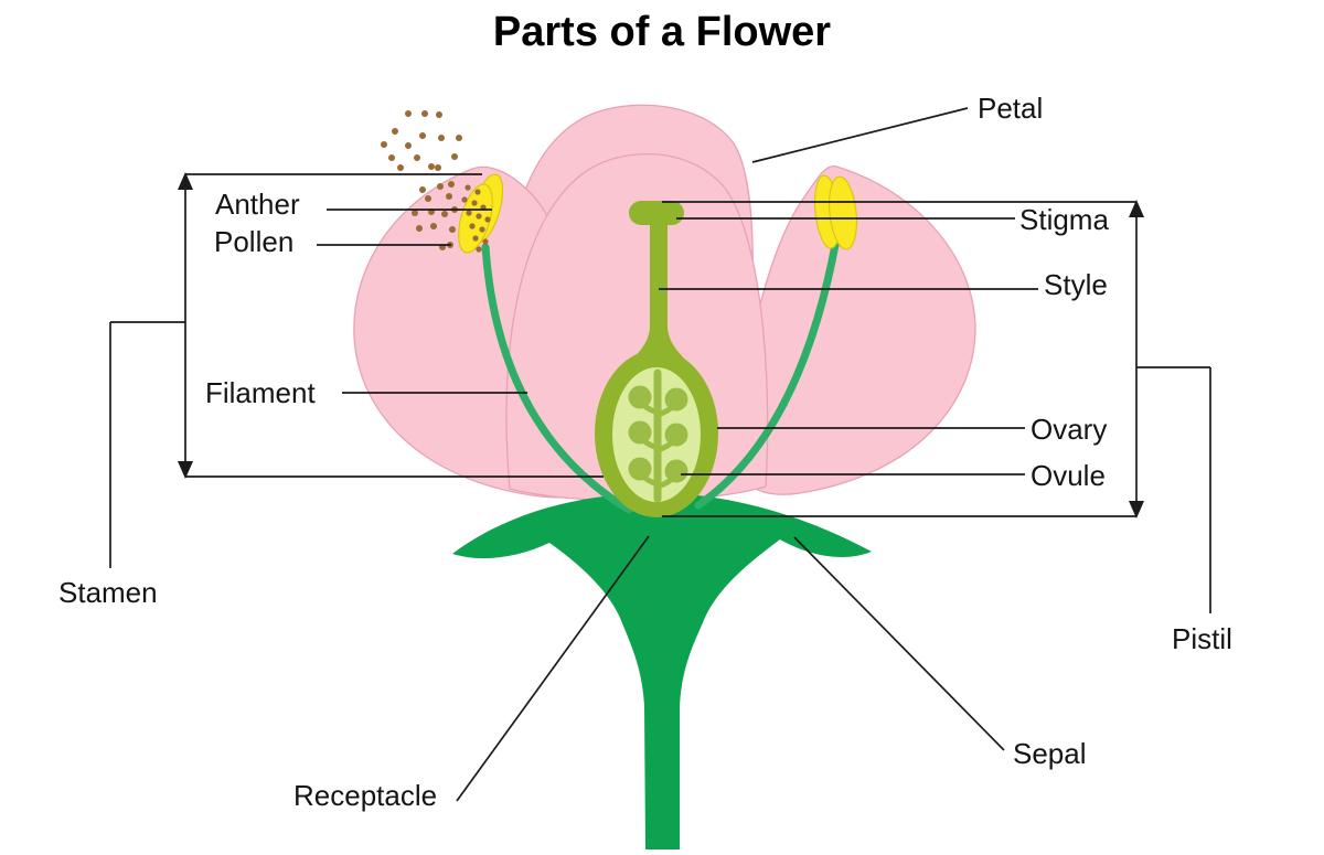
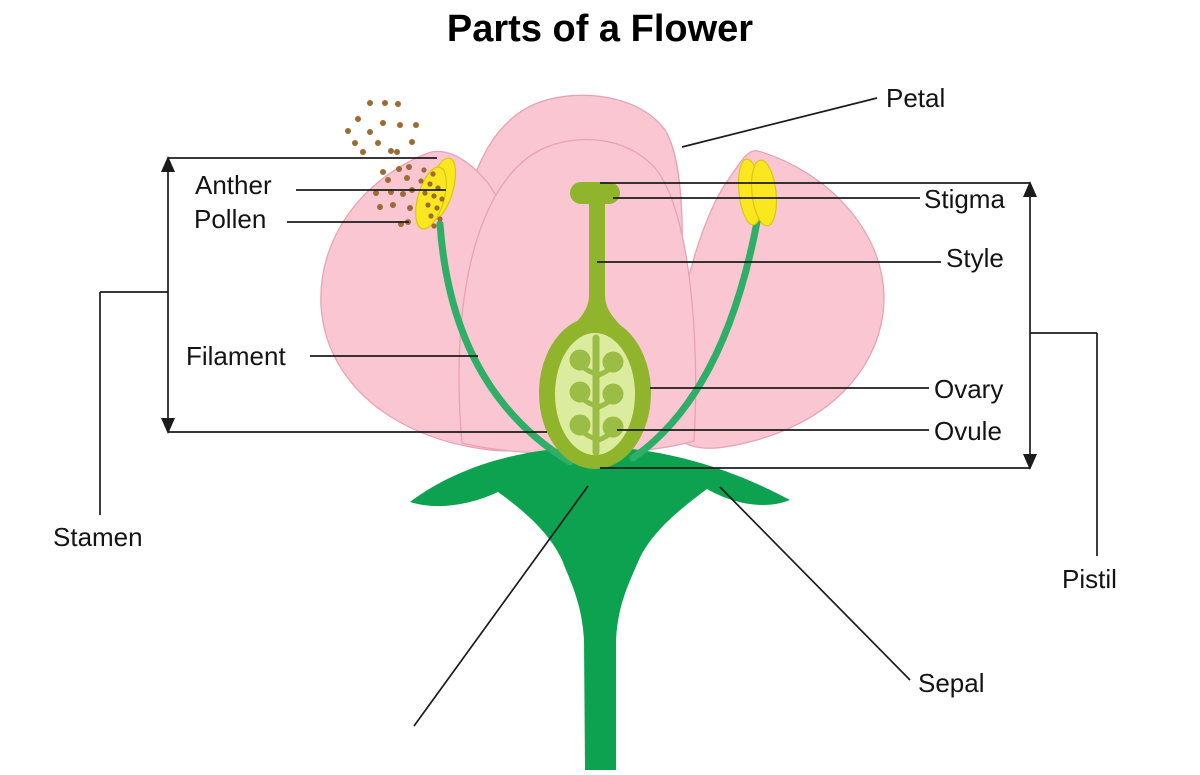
  Parts of a Flower
  Petal
  Anther
  Pollen
  Filament
  Stamen
  Stigma
  Style
  Ovary
  Ovule
  Pistil
  Sepal
- Receptacle
